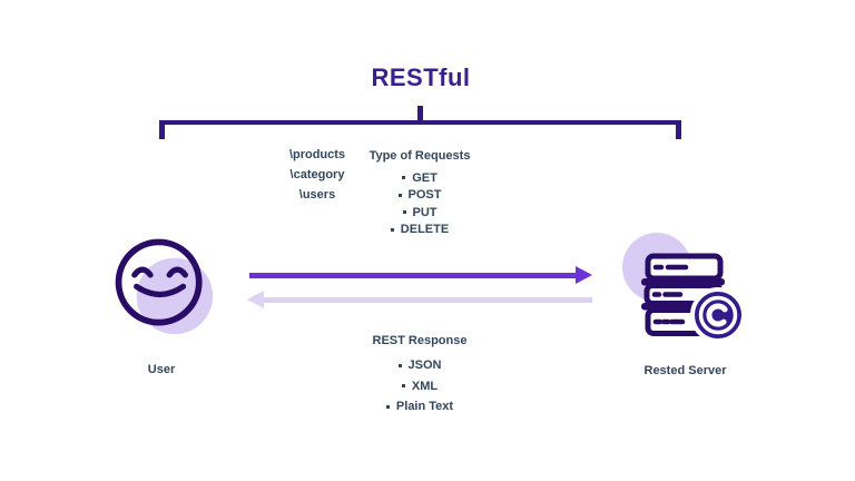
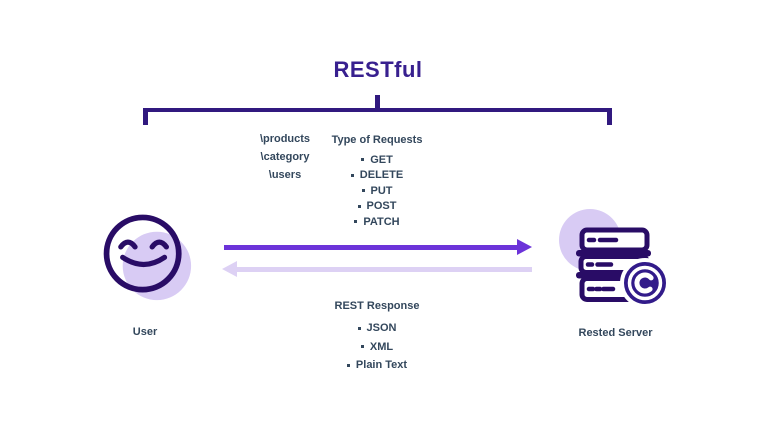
  RESTful
  \products
  \categor
  \users
  Type of Requests
  GET
- POST
+ DELETE
  PUT
- DELETE
+ POST
+ PATCH
  REST Response
  JSON
  XML
  Plain Text
  User
  Rested Server
